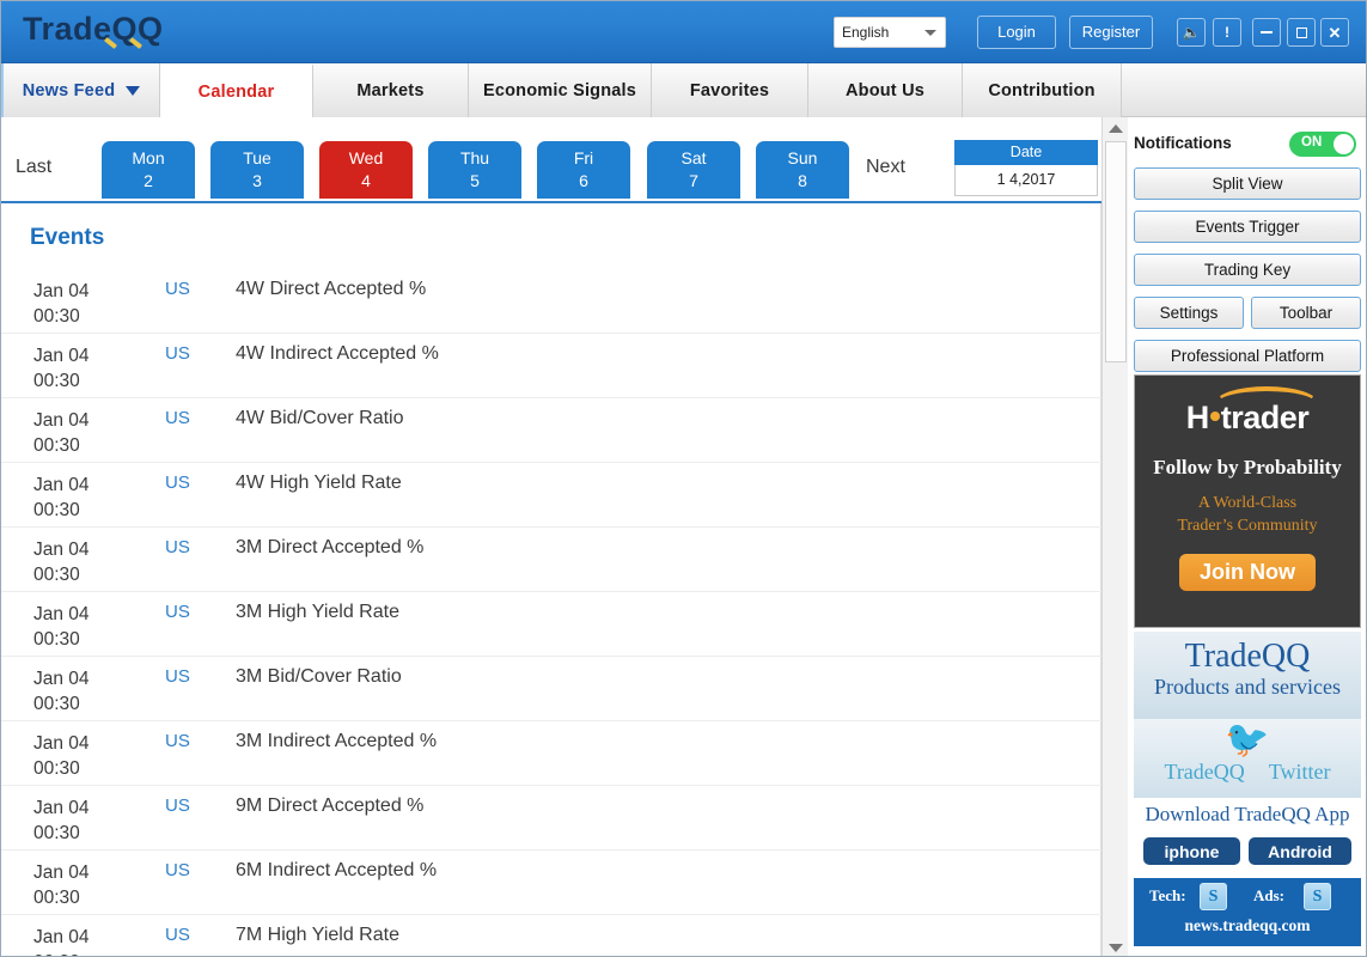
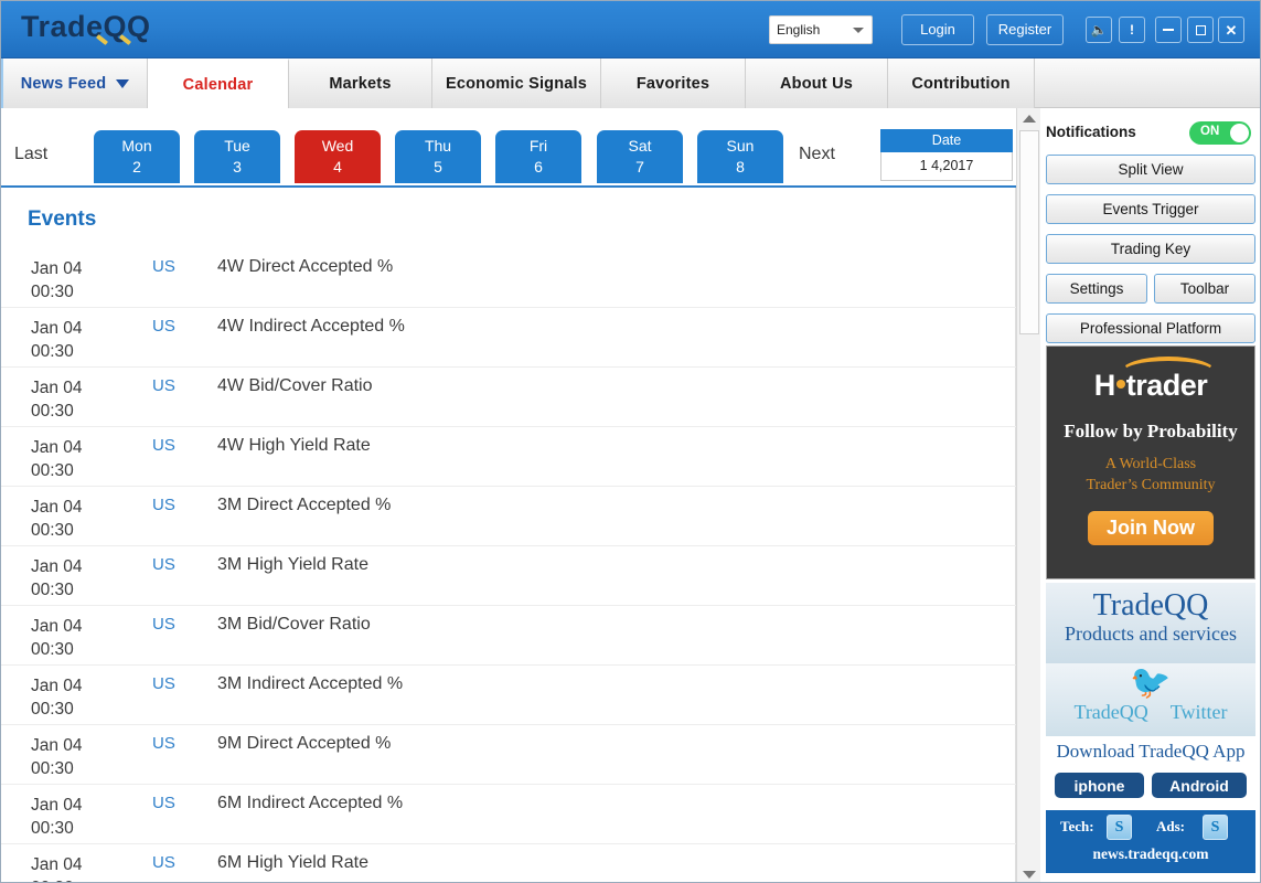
  TradeQQ
  English
  Login
  Register
  🔈
  !
  ✕
  News Feed
  Calendar
  Markets
  Economic Signals
  Favorites
  About Us
  Contribution
  Last
  Mon
  2
  Tue
  3
  Wed
  4
  Thu
  5
  Fri
  6
  Sat
  7
  Sun
  8
  Next
  Date
  1 4,2017
  Events
  Jan 04
  00:30
  US
  4W Direct Accepted %
  Jan 04
  00:30
  US
  4W Indirect Accepted %
  Jan 04
  00:30
  US
  4W Bid/Cover Ratio
  Jan 04
  00:30
  US
  4W High Yield Rate
  Jan 04
  00:30
  US
  3M Direct Accepted %
  Jan 04
  00:30
  US
  3M High Yield Rate
  Jan 04
  00:30
  US
  3M Bid/Cover Ratio
  Jan 04
  00:30
  US
  3M Indirect Accepted %
  Jan 04
  00:30
  US
  9M Direct Accepted %
  Jan 04
  00:30
  US
  6M Indirect Accepted %
  Jan 04
  US
- 7M High Yield Rate
+ 6M High Yield Rate
  Notifications
  ON
  Split View
  Events Trigger
  Trading Key
  Settings
  Toolbar
  Professional Platform
  H trader
  Follow by Probability
  A World-Class
  Trader’s Community
  Join Now
  TradeQQ
  Products and services
  🐦
  TradeQQ Twitter
  Download TradeQQ App
  iphone
  Android
  Tech:
  S
  Ads:
  S
  news.tradeqq.com
